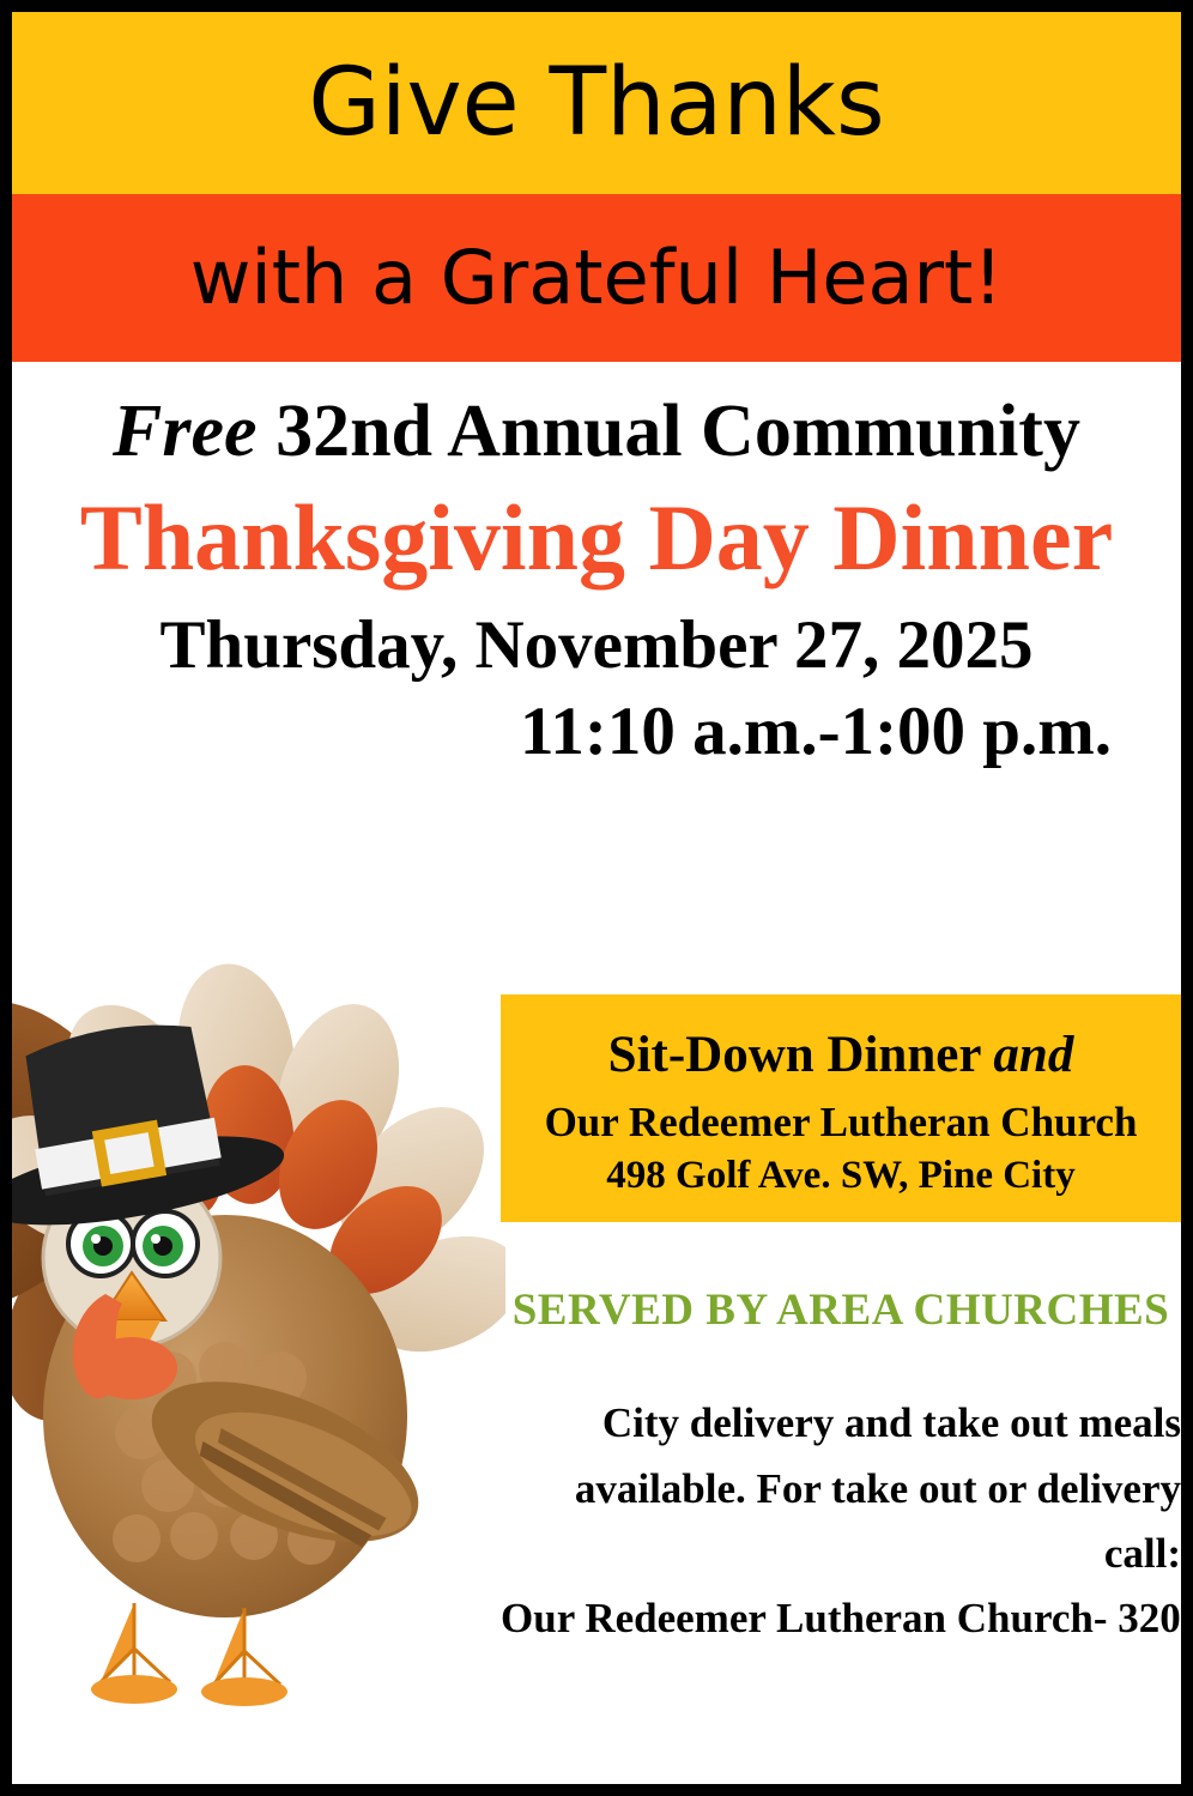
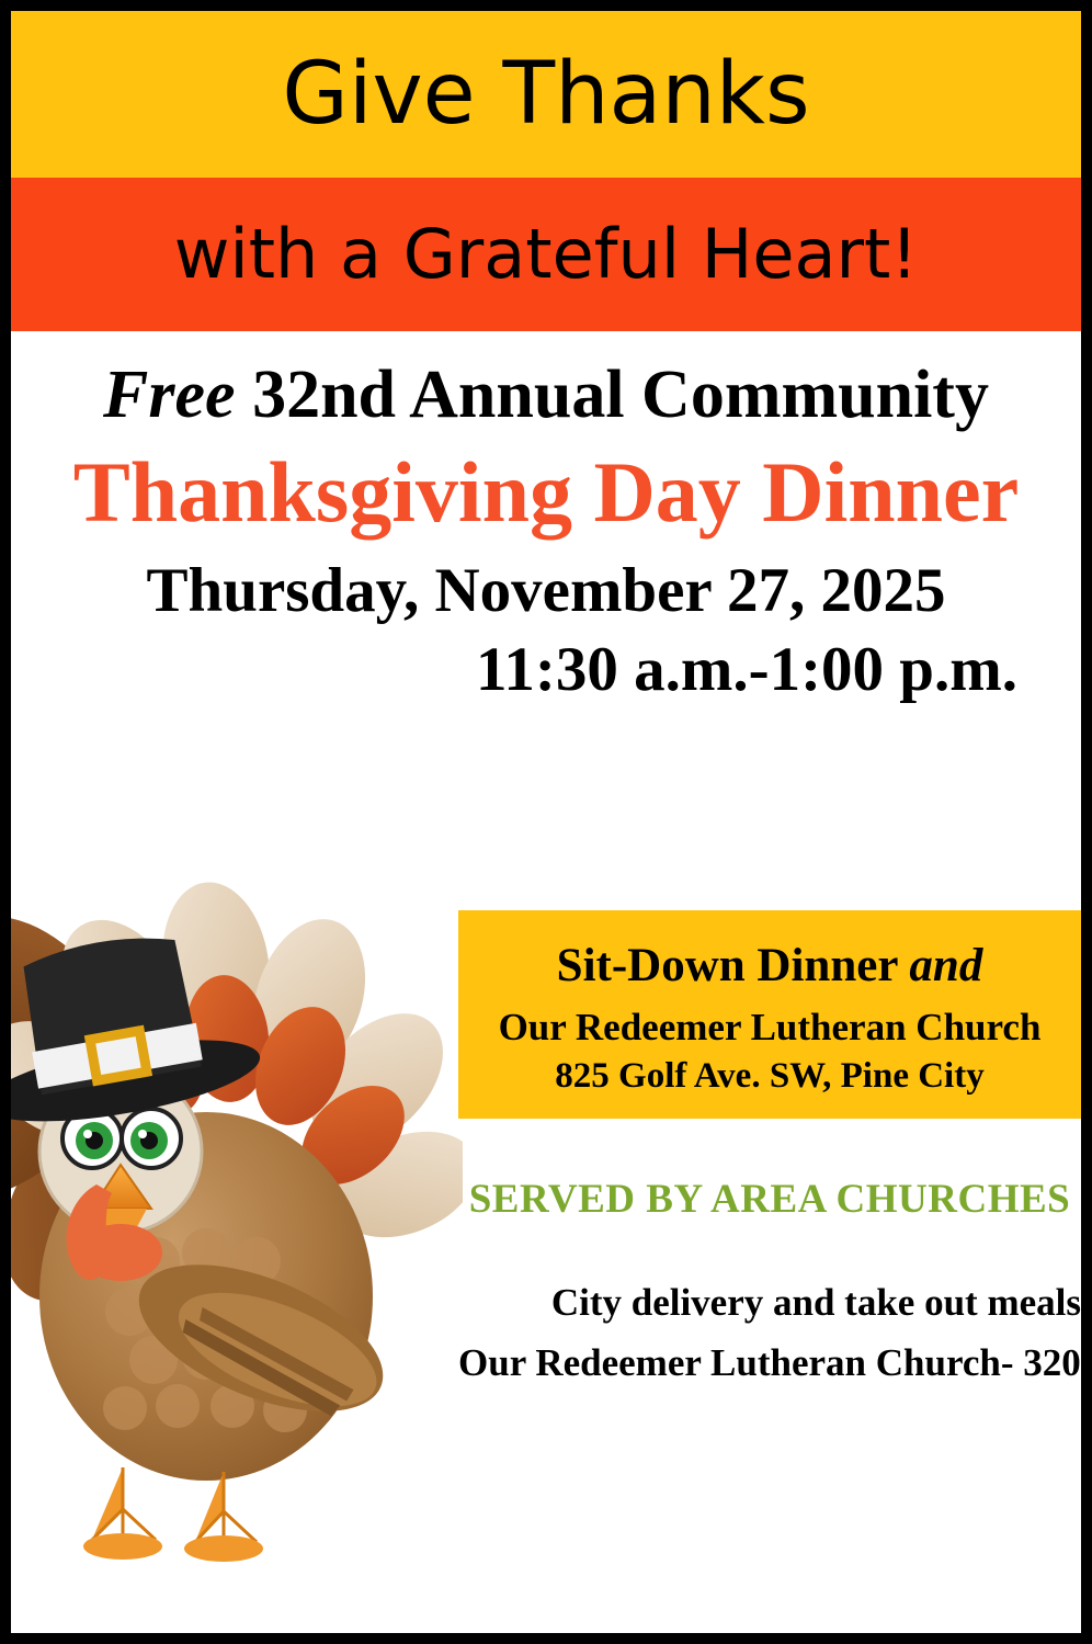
  Give Thanks
  with a Grateful Heart!
  Free 32nd Annual Community
  Thanksgiving Day Dinner
  Thursday, November 27, 2025
- 11:10 a.m.-1:00 p.m.
+ 11:30 a.m.-1:00 p.m.
  Sit-Down Dinner and
  Our Redeemer Lutheran Church
- 498 Golf Ave. SW, Pine City
+ 825 Golf Ave. SW, Pine City
  SERVED BY AREA CHURCHES
  City delivery and take out meals
- available. For take out or delivery call:
  Our Redeemer Lutheran Church- 320
